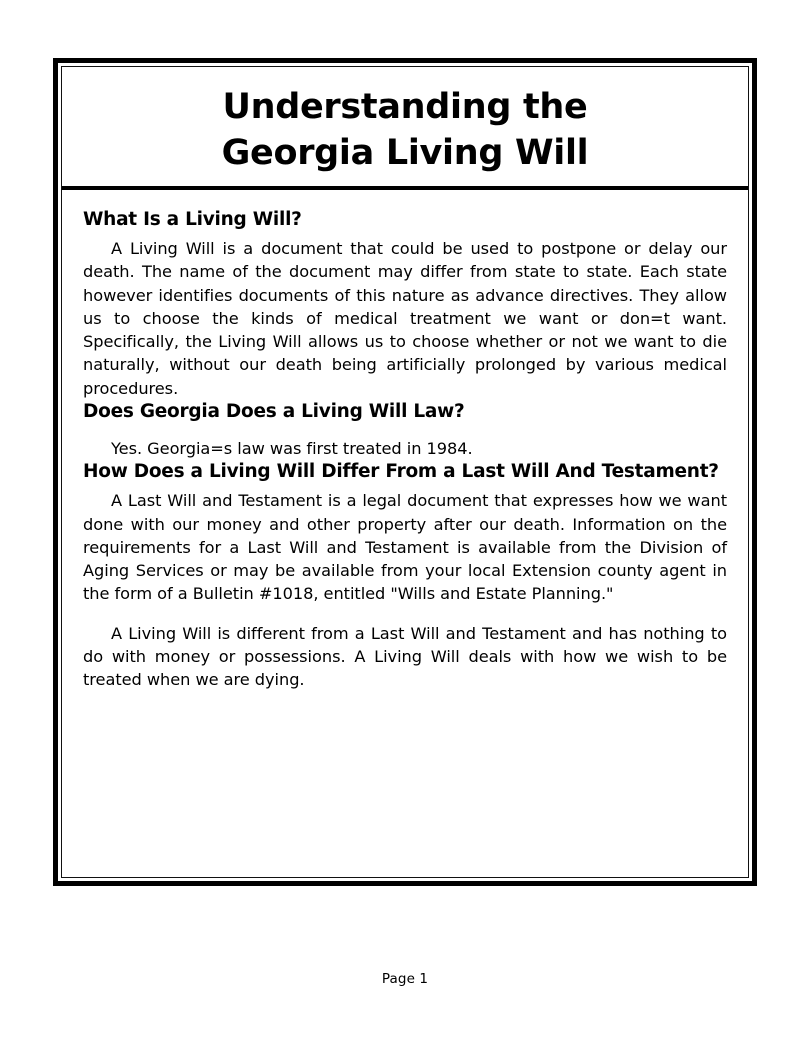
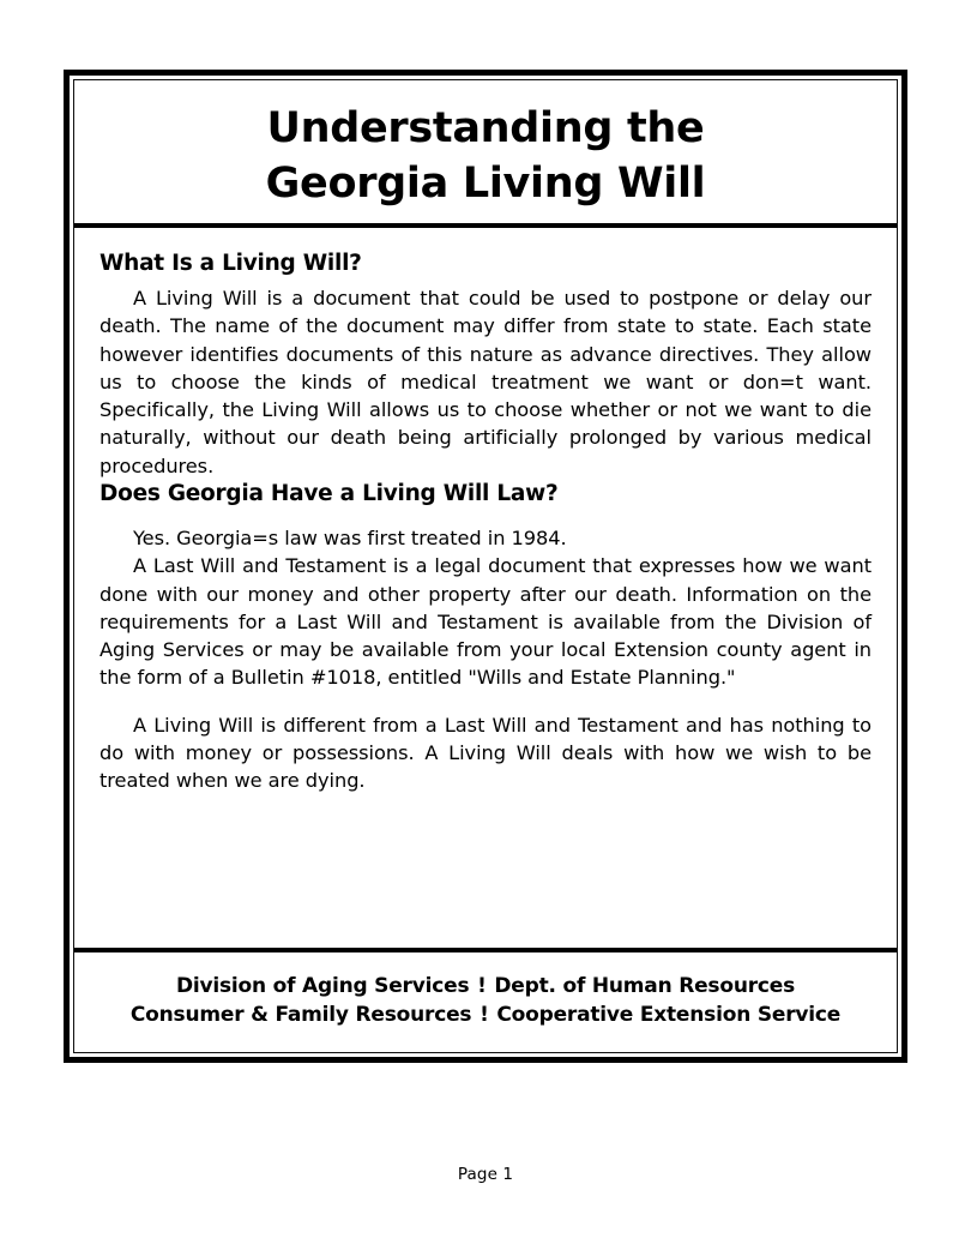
  Understanding the
  Georgia Living Will
  What Is a Living Will?
  A Living Will is a document that could be used to postpone or delay our death. The name of the document may differ from state to state. Each state however identifies documents of this nature as advance directives. They allow us to choose the kinds of medical treatment we want or don=t want. Specifically, the Living Will allows us to choose whether or not we want to die naturally, without our death being artificially prolonged by various medical procedures.
- Does Georgia Does a Living Will Law?
+ Does Georgia Have a Living Will Law?
  Yes. Georgia=s law was first treated in 1984.
- How Does a Living Will Differ From a Last Will And Testament?
  A Last Will and Testament is a legal document that expresses how we want done with our money and other property after our death. Information on the requirements for a Last Will and Testament is available from the Division of Aging Services or may be available from your local Extension county agent in the form of a Bulletin #1018, entitled "Wills and Estate Planning."
  A Living Will is different from a Last Will and Testament and has nothing to do with money or possessions. A Living Will deals with how we wish to be treated when we are dying.
+ Division of Aging Services ! Dept. of Human Resources Consumer & Family Resources ! Cooperative Extension Service
  Page 1
